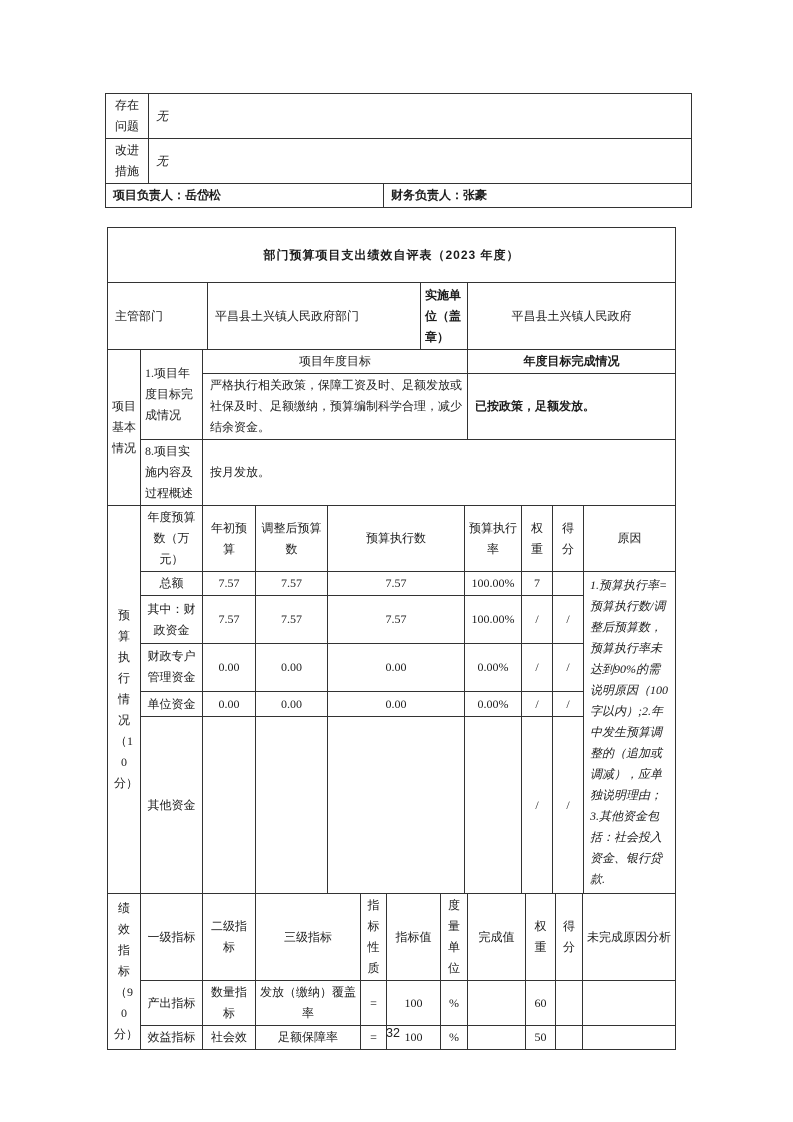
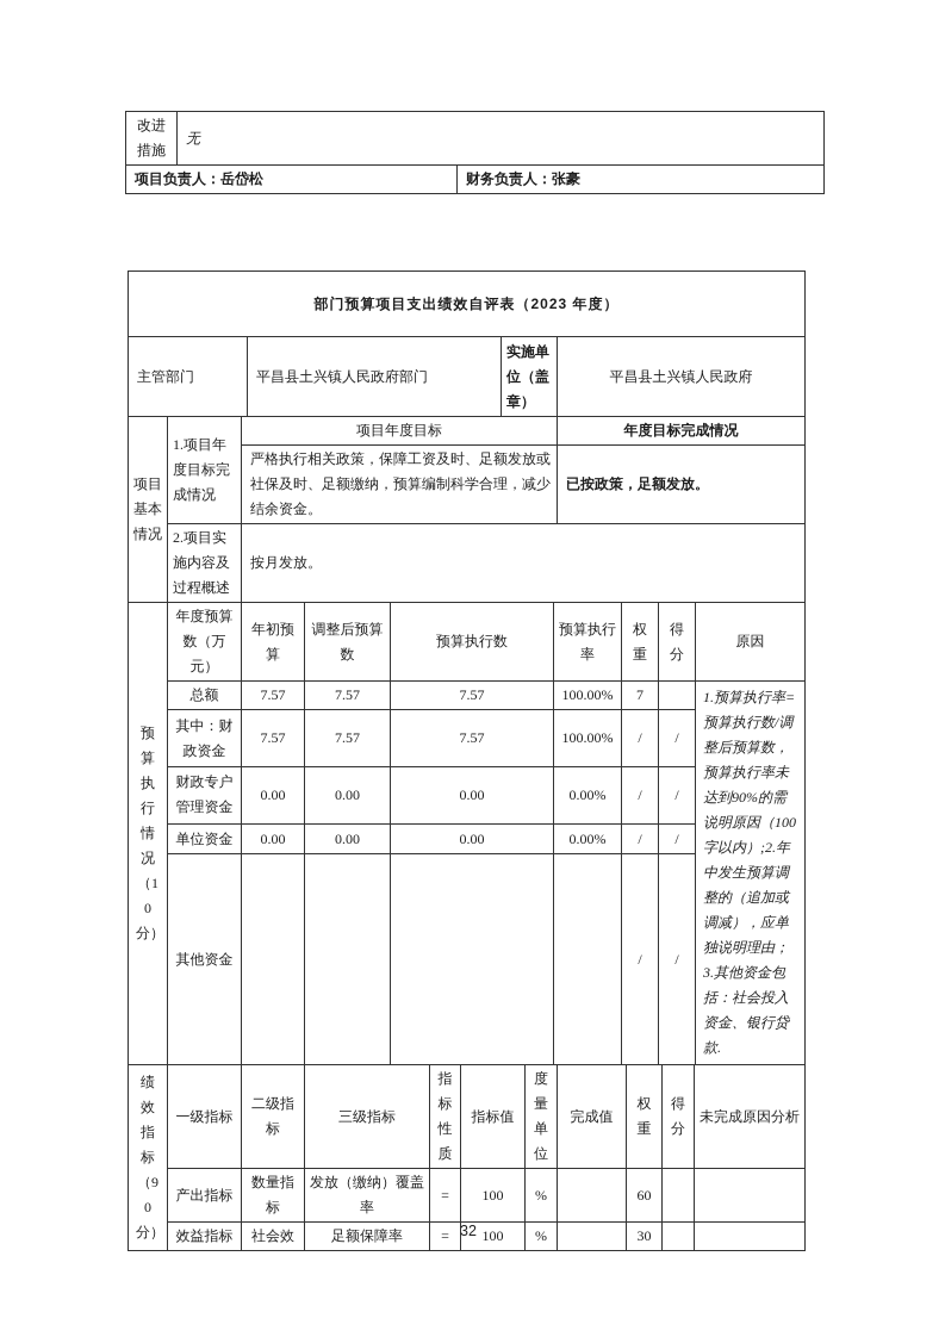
- 存在问题	无
  改进措施	无
  项目负责人：岳岱松	财务负责人：张豪
  部门预算项目支出绩效自评表（2023 年度）
  主管部门	平昌县土兴镇人民政府部门	实施单位（盖章）	平昌县土兴镇人民政府
  项目基本情况	1.项目年度目标完成情况	项目年度目标	年度目标完成情况
  严格执行相关政策，保障工资及时、足额发放或社保及时、足额缴纳，预算编制科学合理，减少结余资金。	已按政策，足额发放。
- 8.项目实施内容及过程概述	按月发放。
+ 2.项目实施内容及过程概述	按月发放。
  预算执行情况（10分）	年度预算数（万元）	年初预算	调整后预算数	预算执行数	预算执行率	权重	得分	原因
  总额	7.57	7.57	7.57	100.00%	7		1.预算执行率=预算执行数/调整后预算数，预算执行率未达到90%的需说明原因（100字以内）;2.年中发生预算调整的（追加或调减），应单独说明理由；3.其他资金包括：社会投入资金、银行贷款.
  其中：财政资金	7.57	7.57	7.57	100.00%	/	/
  财政专户管理资金	0.00	0.00	0.00	0.00%	/	/
  单位资金	0.00	0.00	0.00	0.00%	/	/
  其他资金					/	/
  绩效指标（90分）	一级指标	二级指标	三级指标	指标性质	指标值	度量单位	完成值	权重	得分	未完成原因分析
  产出指标	数量指标	发放（缴纳）覆盖率	=	100	%		60
- 效益指标	社会效	足额保障率	=	100	%		50
+ 效益指标	社会效	足额保障率	=	100	%		30
  32
